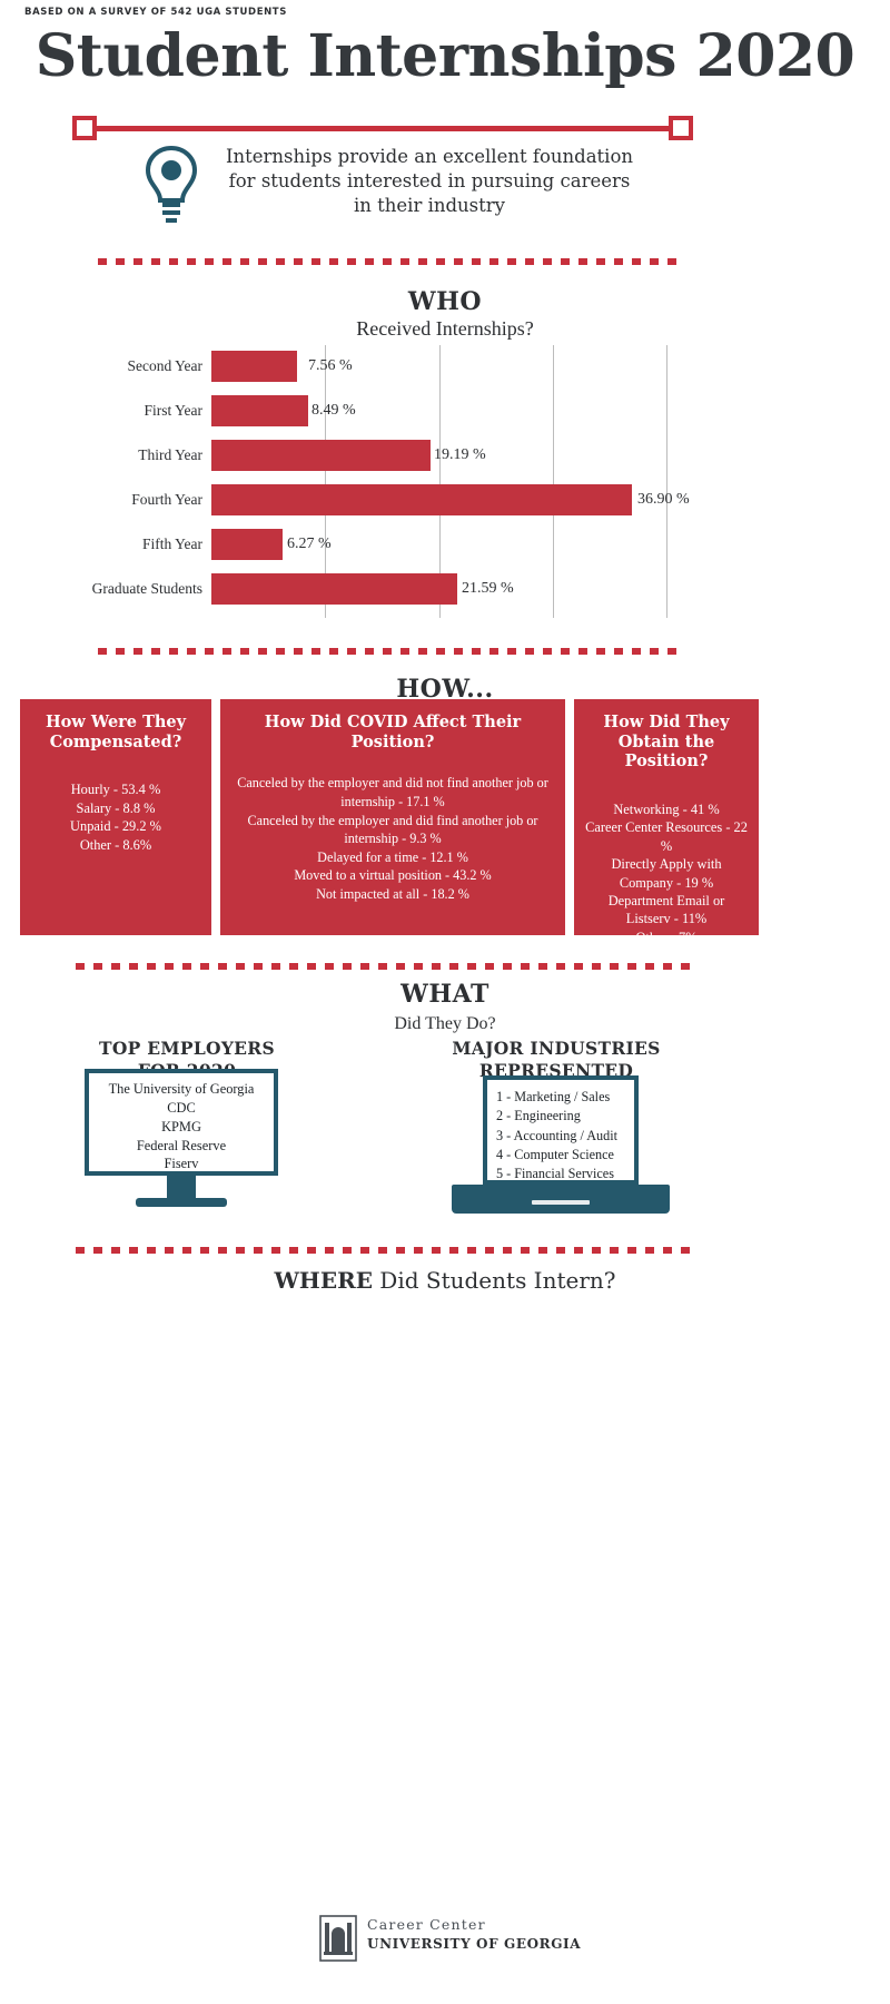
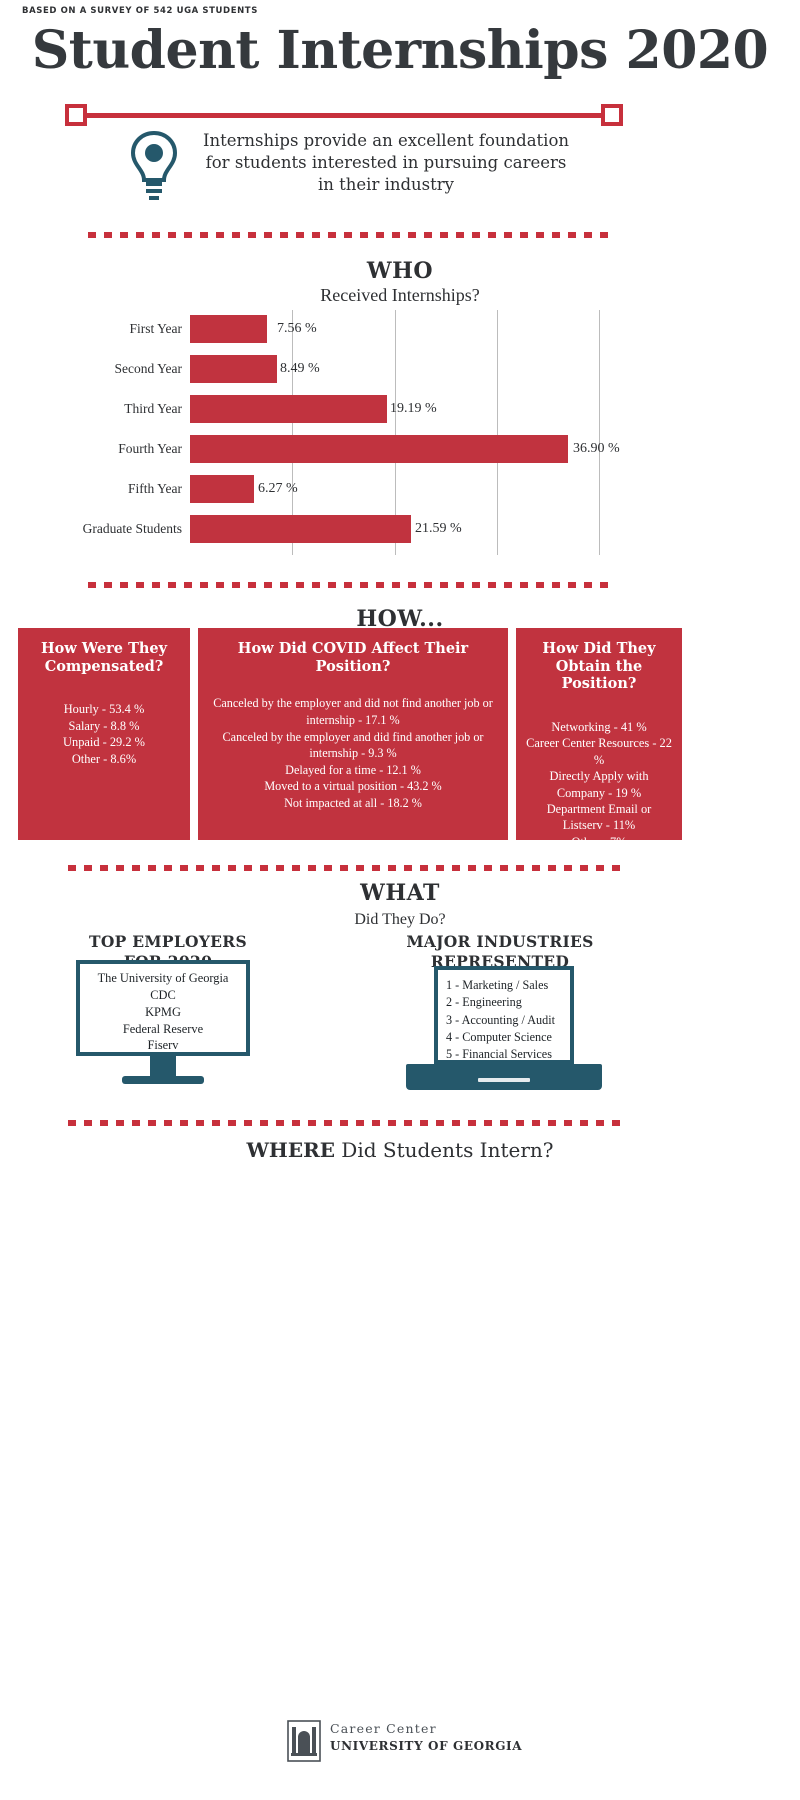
  BASED ON A SURVEY OF 542 UGA STUDENTS
  Student Internships 2020
  Internships provide an excellent foundation for students interested in pursuing careers in their industry
  WHO
  Received Internships?
- Second Year
+ First Year
  7.56 %
- First Year
+ Second Year
  8.49 %
  Third Year
  19.19 %
  Fourth Year
  36.90 %
  Fifth Year
  6.27 %
  Graduate Students
  21.59 %
  HOW...
  How Were They Compensated?
  Hourly - 53.4 %
  Salary - 8.8 %
  Unpaid - 29.2 %
  Other - 8.6%
  How Did COVID Affect Their Position?
  Canceled by the employer and did not find another job or internship - 17.1 %
  Canceled by the employer and did find another job or internship - 9.3 %
  Delayed for a time - 12.1 %
  Moved to a virtual position - 43.2 %
  Not impacted at all - 18.2 %
  How Did They Obtain the Position?
  Networking - 41 %
  Career Center Resources - 22 %
  Directly Apply with Company - 19 %
  Department Email or Listserv - 11%
  Other - 7%
  WHAT
  Did They Do?
  The University of Georgia
  CDC
  KPMG
  Federal Reserve
  Fiserv
  MAJOR INDUSTRIES REPRESENTED
  1 - Marketing / Sales
  2 - Engineering
  3 - Accounting / Audit
  4 - Computer Science
  5 - Financial Services
  WHERE Did Students Intern?
  Career Center
  UNIVERSITY OF GEORGIA
